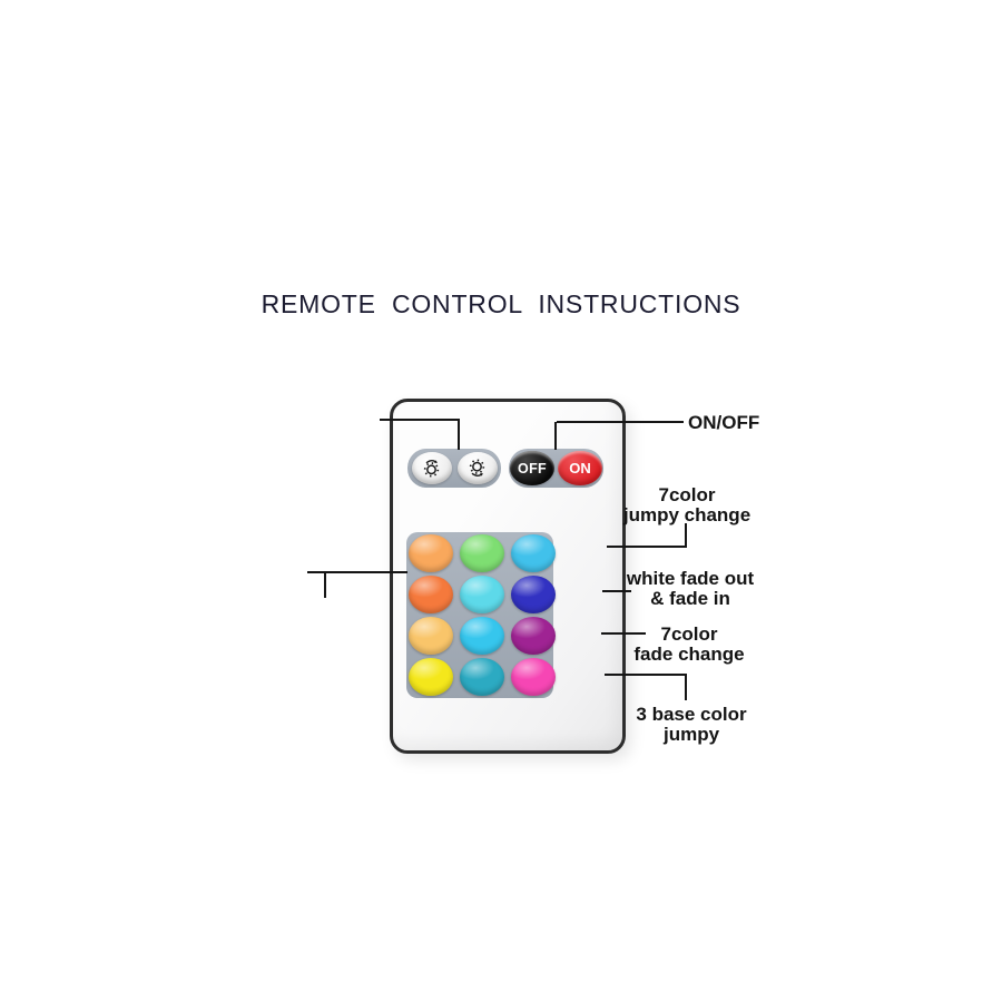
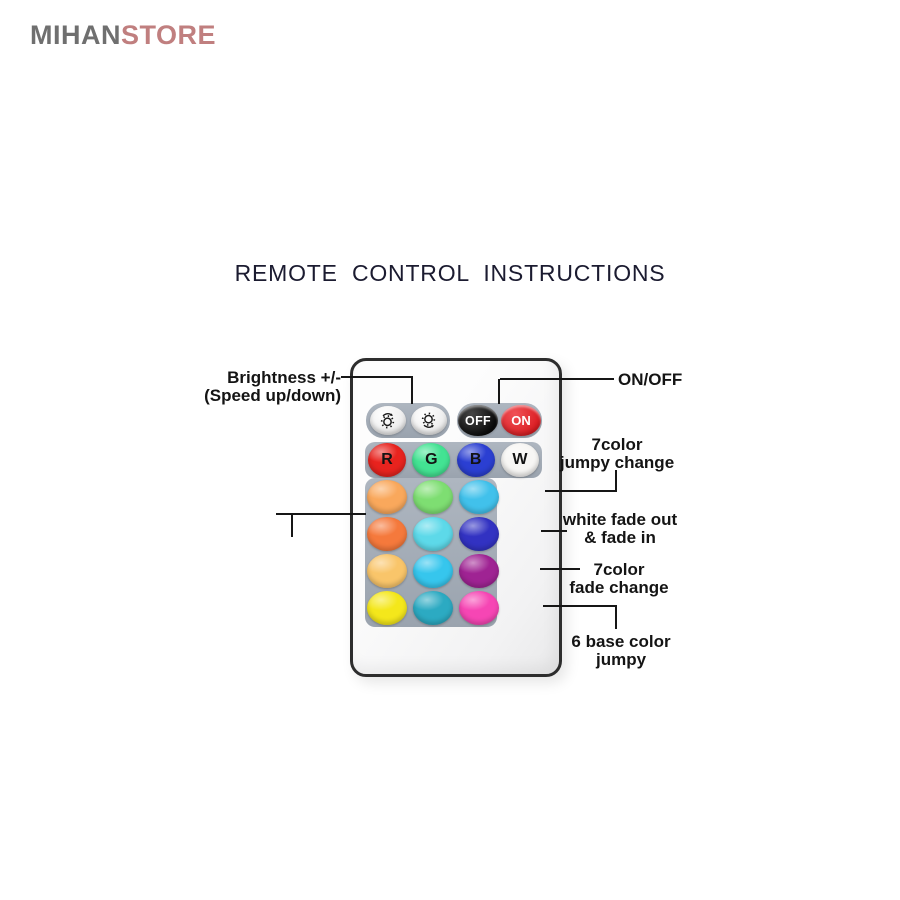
+ MIHANSTORE
  REMOTE CONTROL INSTRUCTIONS
  OFF
  ON
+ R
+ G
+ B
+ W
+ Brightness +/-
+ (Speed up/down)
  ON/OFF
  7color
  jumpy change
  white fade out
  & fade in
  7color
  fade change
- 3 base color
+ 6 base color
  jumpy
